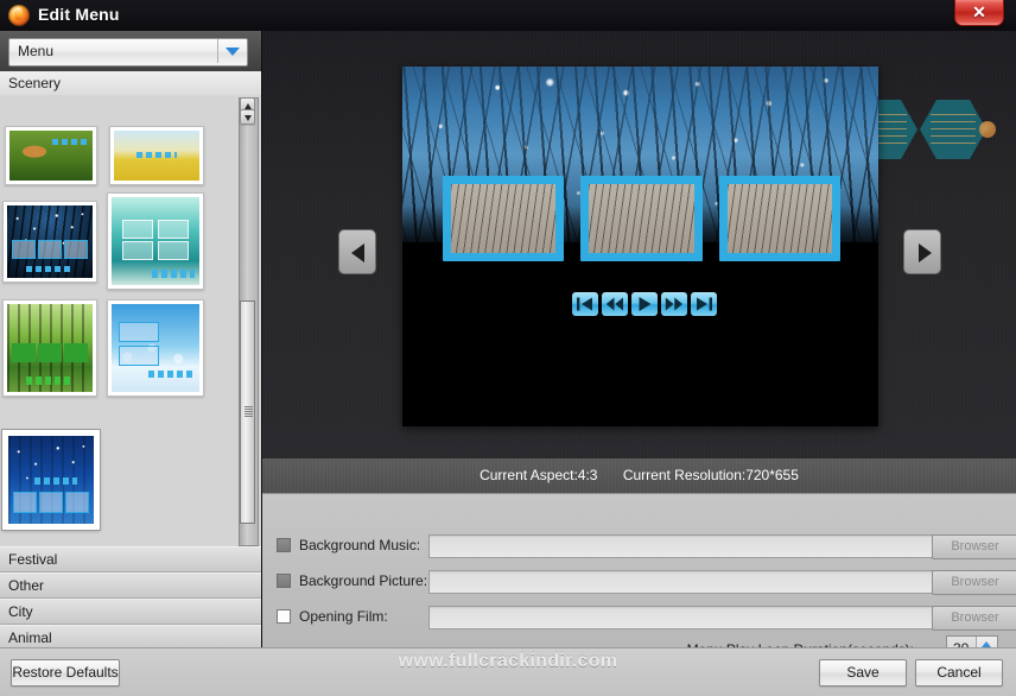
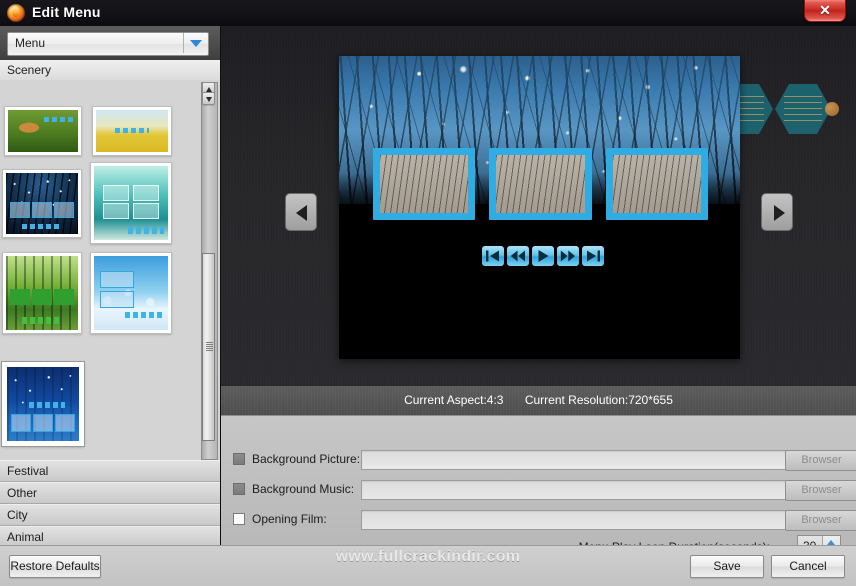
  Edit Menu
  ✕
  Menu
  Scenery
  Festival
  Other
  City
  Animal
  Current Aspect:4:3 Current Resolution:720*655
- Background Music:
+ Background Picture:
  Browser
- Background Picture:
+ Background Music:
  Browser
  Opening Film:
  Browser
  Restore Defaults
  Save
  Cancel
  www.fullcrackindir.com
